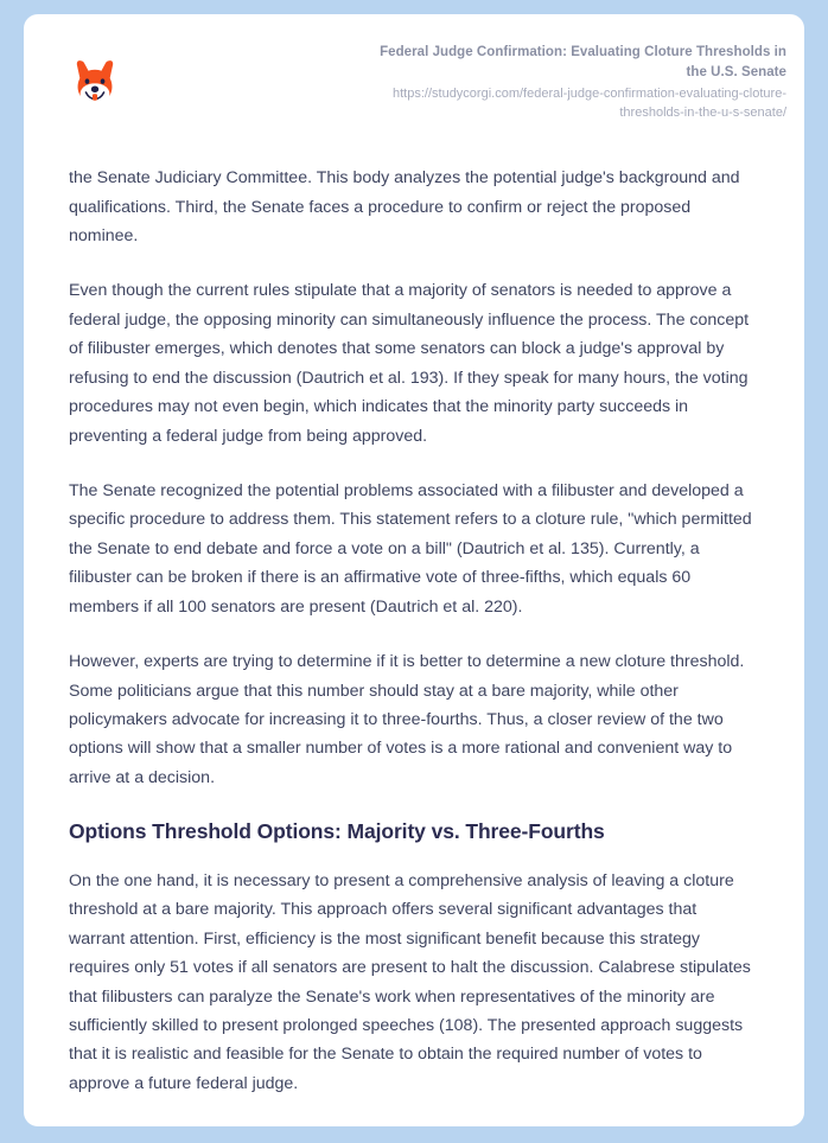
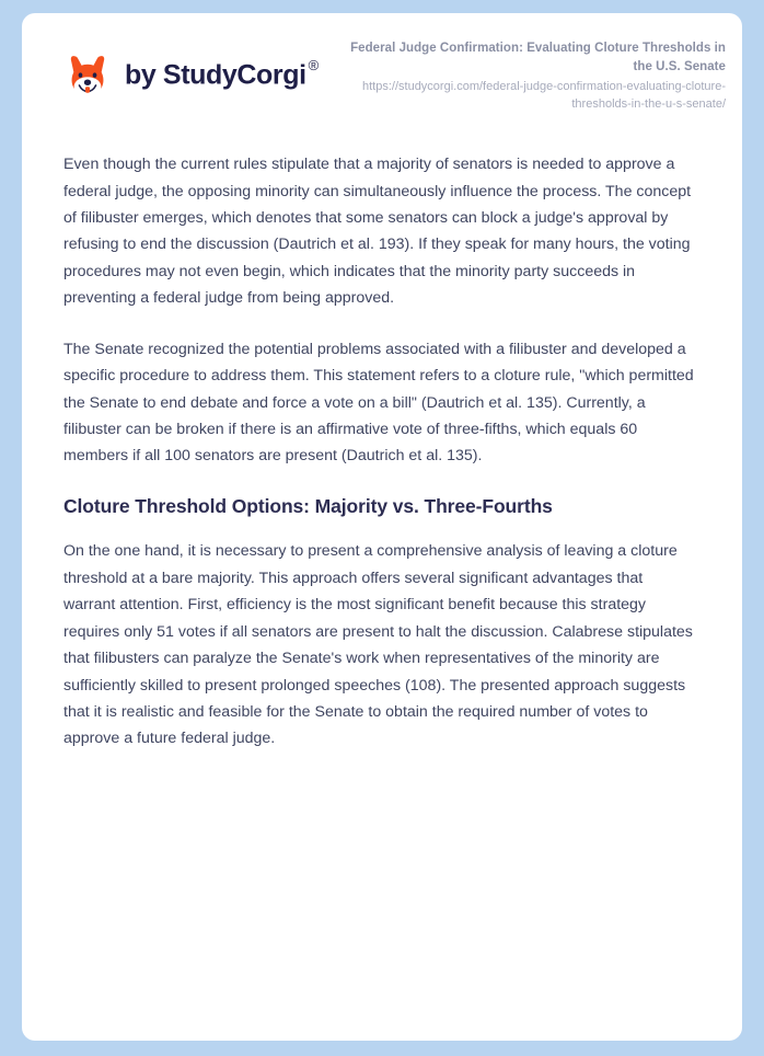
+ by StudyCorgi ®
  Federal Judge Confirmation: Evaluating Cloture Thresholds in the U.S. Senate
  https://studycorgi.com/federal-judge-confirmation-evaluating-cloture-thresholds-in-the-u-s-senate/
- the Senate Judiciary Committee. This body analyzes the potential judge's background and qualifications. Third, the Senate faces a procedure to confirm or reject the proposed nominee.
  Even though the current rules stipulate that a majority of senators is needed to approve a federal judge, the opposing minority can simultaneously influence the process. The concept of filibuster emerges, which denotes that some senators can block a judge's approval by refusing to end the discussion (Dautrich et al. 193). If they speak for many hours, the voting procedures may not even begin, which indicates that the minority party succeeds in preventing a federal judge from being approved.
- The Senate recognized the potential problems associated with a filibuster and developed a specific procedure to address them. This statement refers to a cloture rule, "which permitted the Senate to end debate and force a vote on a bill" (Dautrich et al. 135). Currently, a filibuster can be broken if there is an affirmative vote of three-fifths, which equals 60 members if all 100 senators are present (Dautrich et al. 220).
+ The Senate recognized the potential problems associated with a filibuster and developed a specific procedure to address them. This statement refers to a cloture rule, "which permitted the Senate to end debate and force a vote on a bill" (Dautrich et al. 135). Currently, a filibuster can be broken if there is an affirmative vote of three-fifths, which equals 60 members if all 100 senators are present (Dautrich et al. 135).
- However, experts are trying to determine if it is better to determine a new cloture threshold. Some politicians argue that this number should stay at a bare majority, while other policymakers advocate for increasing it to three-fourths. Thus, a closer review of the two options will show that a smaller number of votes is a more rational and convenient way to arrive at a decision.
- Options Threshold Options: Majority vs. Three-Fourths
+ Cloture Threshold Options: Majority vs. Three-Fourths
  On the one hand, it is necessary to present a comprehensive analysis of leaving a cloture threshold at a bare majority. This approach offers several significant advantages that warrant attention. First, efficiency is the most significant benefit because this strategy requires only 51 votes if all senators are present to halt the discussion. Calabrese stipulates that filibusters can paralyze the Senate's work when representatives of the minority are sufficiently skilled to present prolonged speeches (108). The presented approach suggests that it is realistic and feasible for the Senate to obtain the required number of votes to approve a future federal judge.
